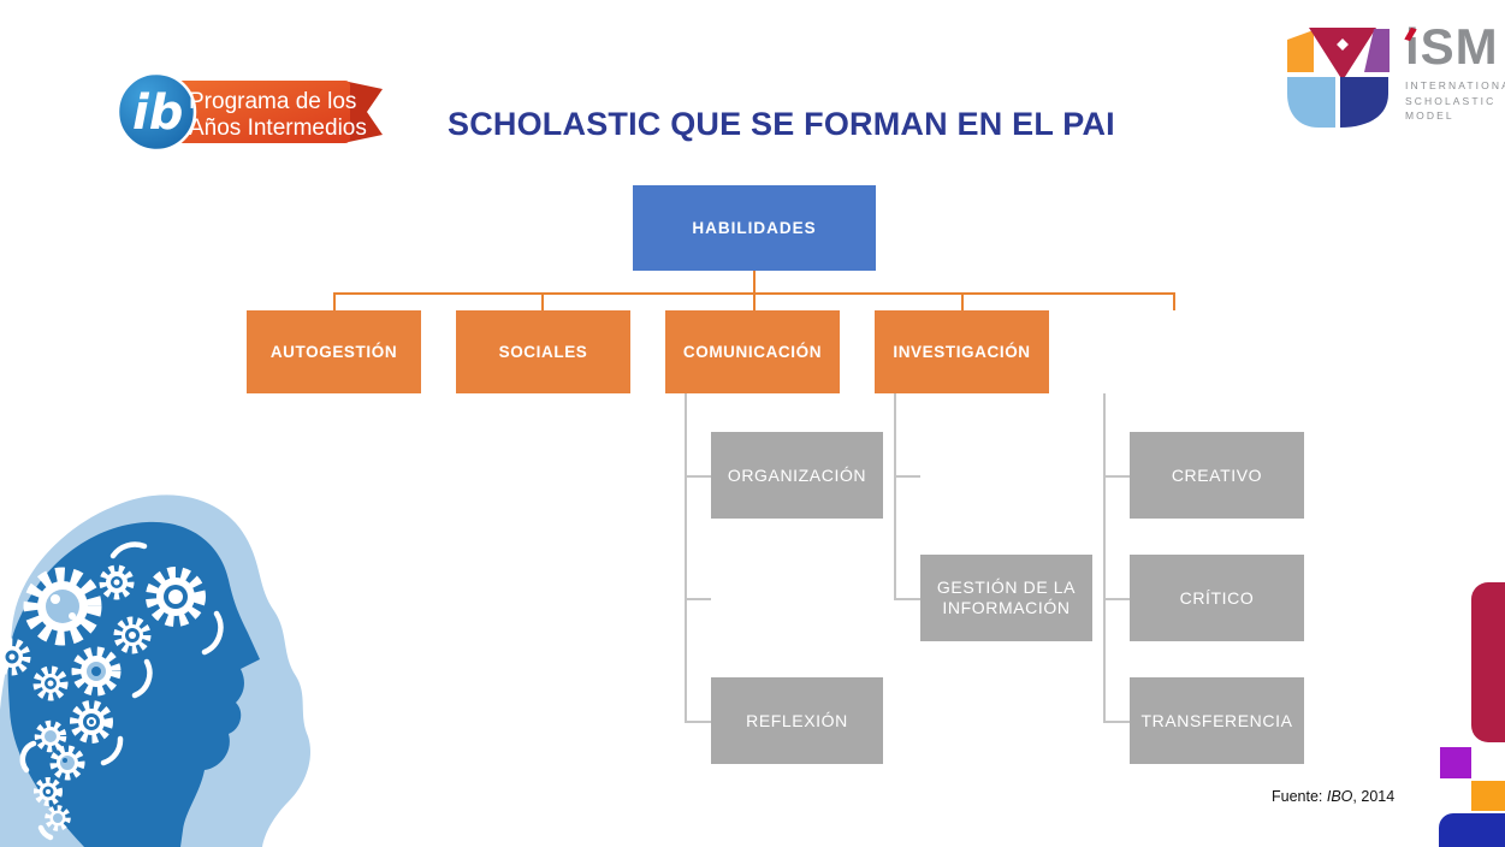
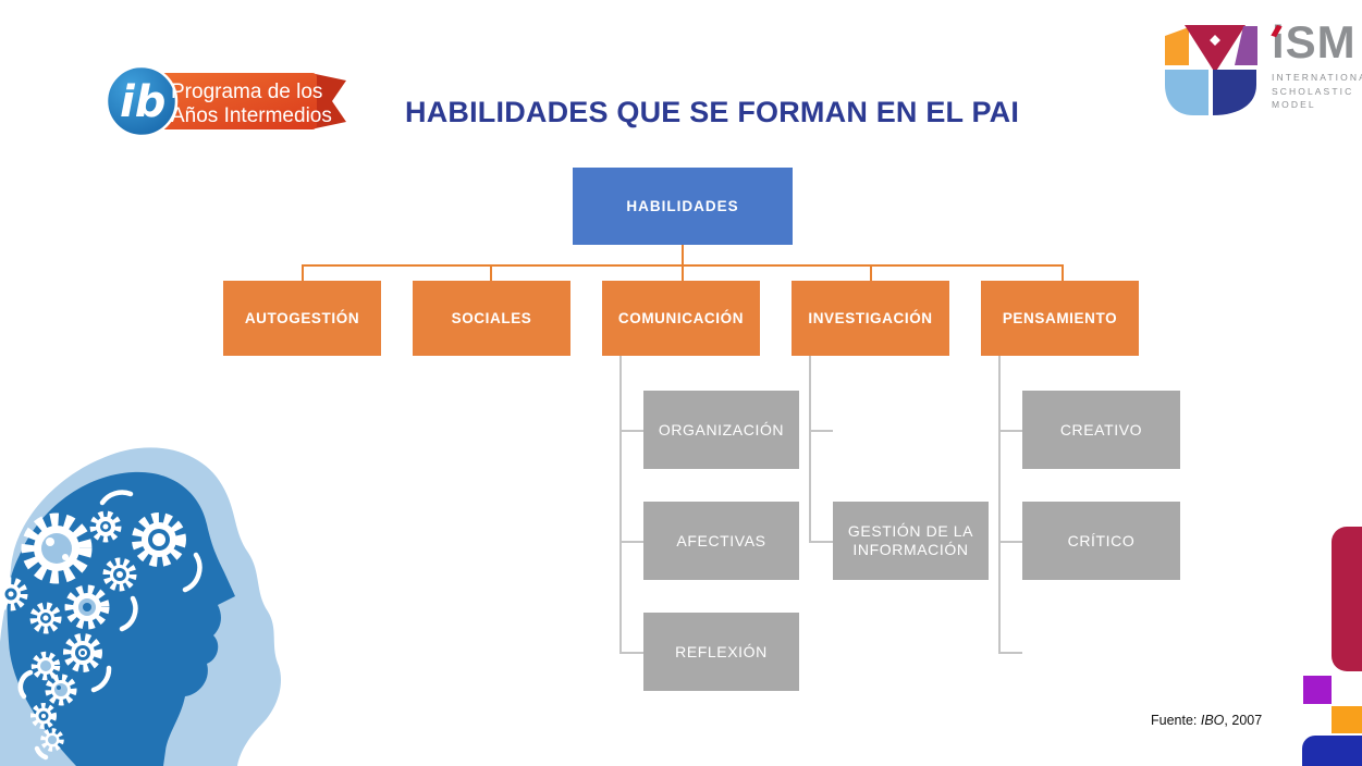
  ib
  Programa de los
  Años Intermedios
- SCHOLASTIC QUE SE FORMAN EN EL PAI
+ HABILIDADES QUE SE FORMAN EN EL PAI
  iSM
  INTERNATION
  SCHOLASTIC
  MODEL
  HABILIDADES
  AUTOGESTIÓN
  SOCIALES
  COMUNICACIÓN
  INVESTIGACIÓN
+ PENSAMIENTO
  ORGANIZACIÓN
+ AFECTIVAS
  REFLEXIÓN
  GESTIÓN DE LA INFORMACIÓN
  CREATIVO
  CRÍTICO
- TRANSFERENCIA
- Fuente: IBO, 2014
+ Fuente: IBO, 2007
